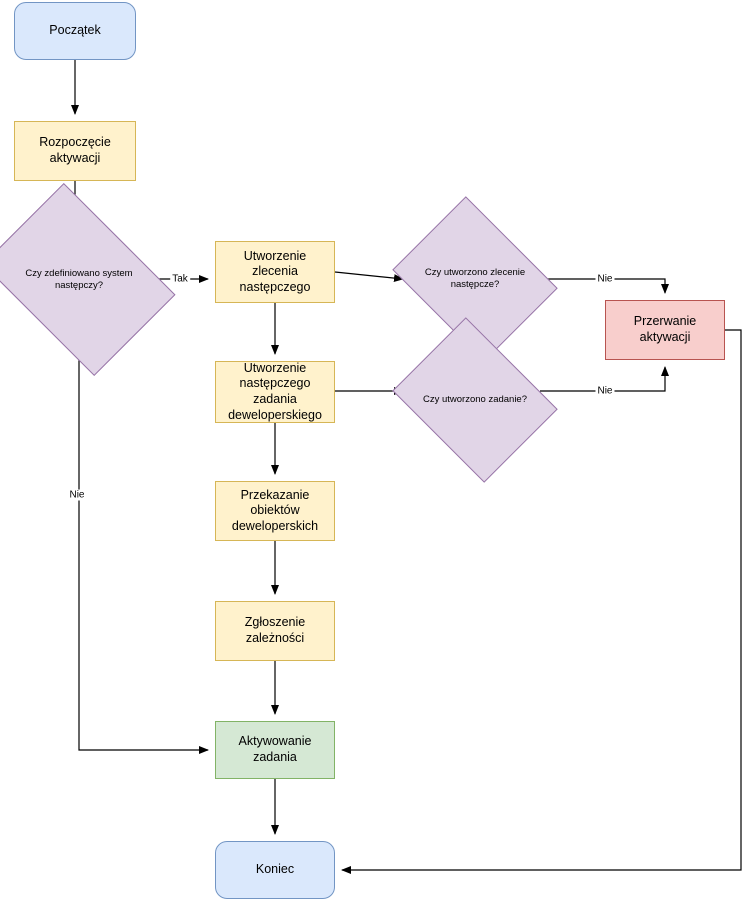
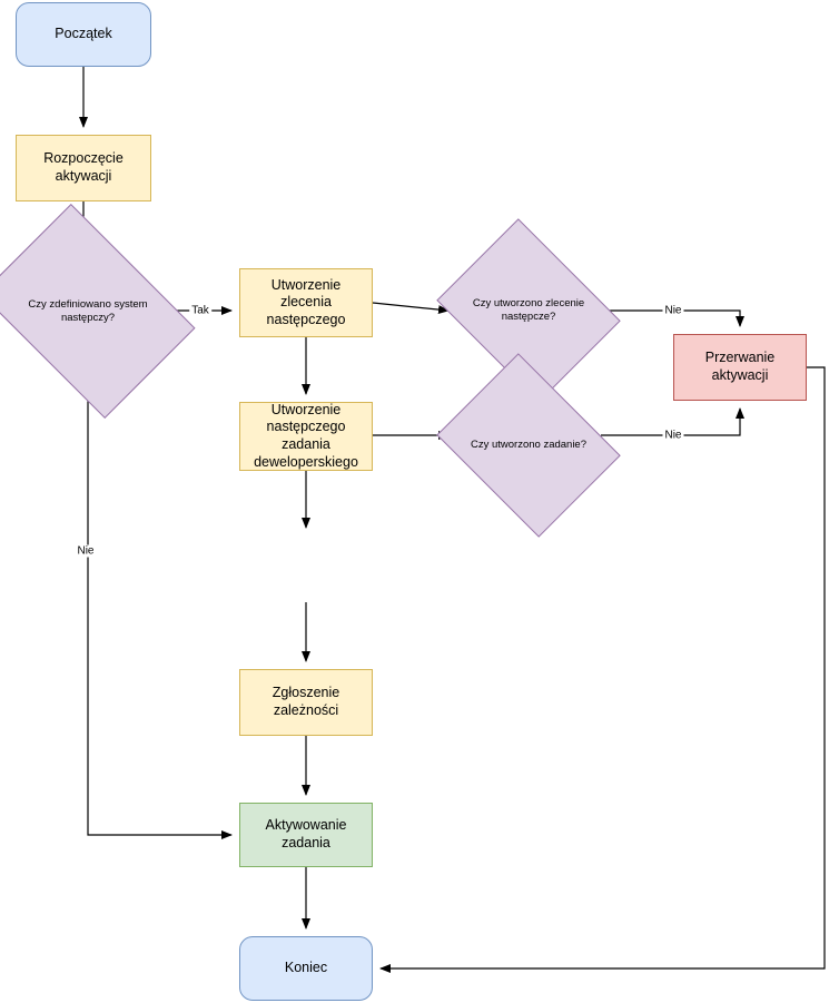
  Początek
  Rozpoczęcie
  aktywacji
  Czy zdefiniowano system
  następczy?
  Utworzenie zlecenia
  następczego
  Czy utworzono zlecenie
  następcze?
  Przerwanie aktywacji
  Utworzenie
  następczego zadania
  deweloperskiego
  Czy utworzono zadanie?
- Przekazanie obiektów
- deweloperskich
  Zgłoszenie zależności
  Aktywowanie zadania
  Koniec
  Tak
  Nie
  Nie
  Nie
